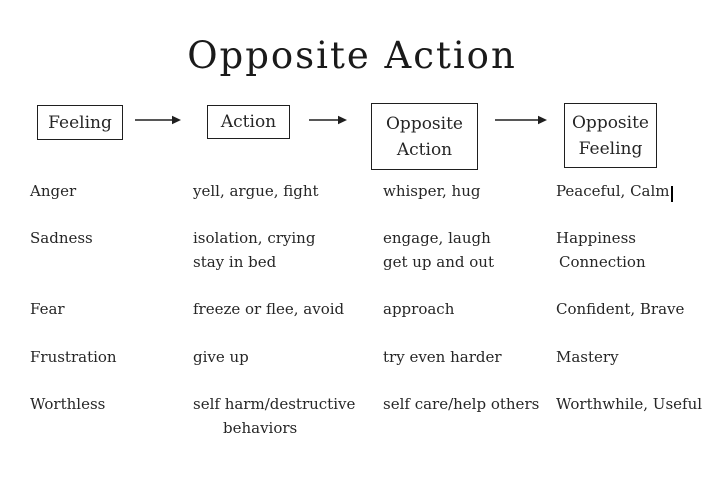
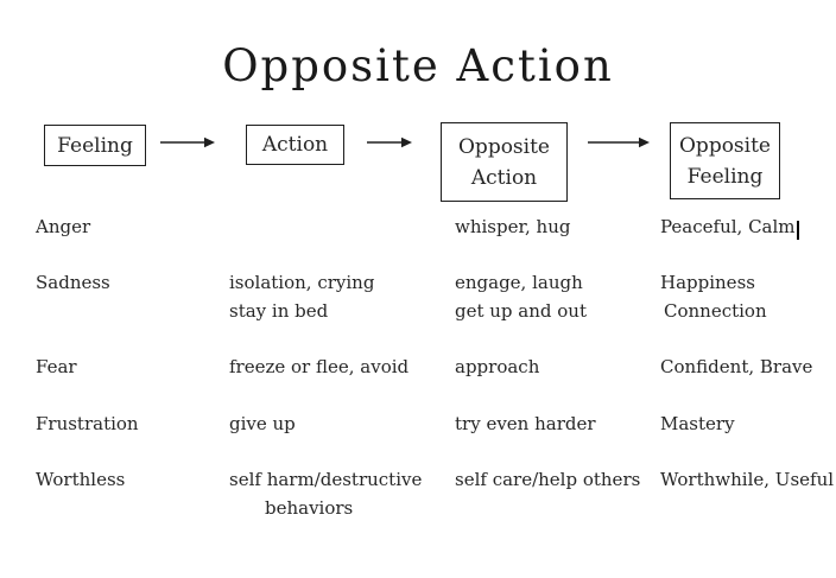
  Opposite Action
  Feeling
  Action
  Opposite
  Action
  Opposite
  Feeling
  Anger
- yell, argue, fight
  whisper, hug
  Peaceful, Calm
  Sadness
  isolation, crying
  stay in bed
  engage, laugh
  get up and out
  Happiness
  Connection
  Fear
  freeze or flee, avoid
  approach
  Confident, Brave
  Frustration
  give up
  try even harder
  Mastery
  Worthless
  self harm/destructive
  behaviors
  self care/help others
  Worthwhile, Useful
